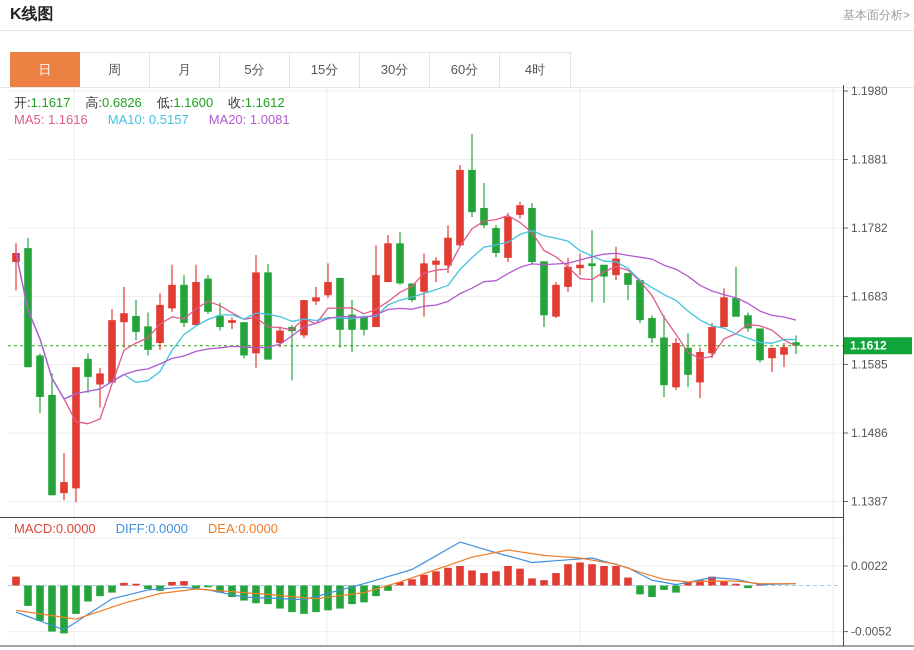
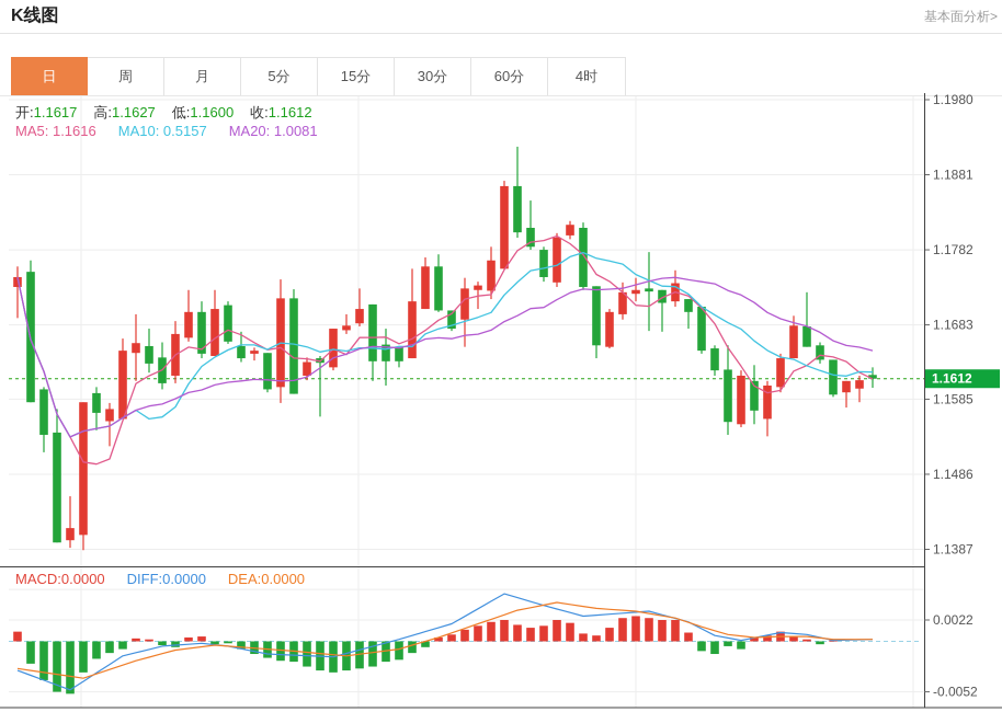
  K线图
  基本面分析>
  日
  周
  月
  5分
  15分
  30分
  60分
  4时
  1.1980
  1.1881
  1.1782
  1.1683
  1.1585
  1.1486
  1.1387
  1.1612
  0.0022
  -0.0052
  开:1.1617
- 高:0.6826
+ 高:1.1627
  低:1.1600
  收:1.1612
  MA5: 1.1616
  MA10: 0.5157
  MA20: 1.0081
  MACD:0.0000
  DIFF:0.0000
  DEA:0.0000
